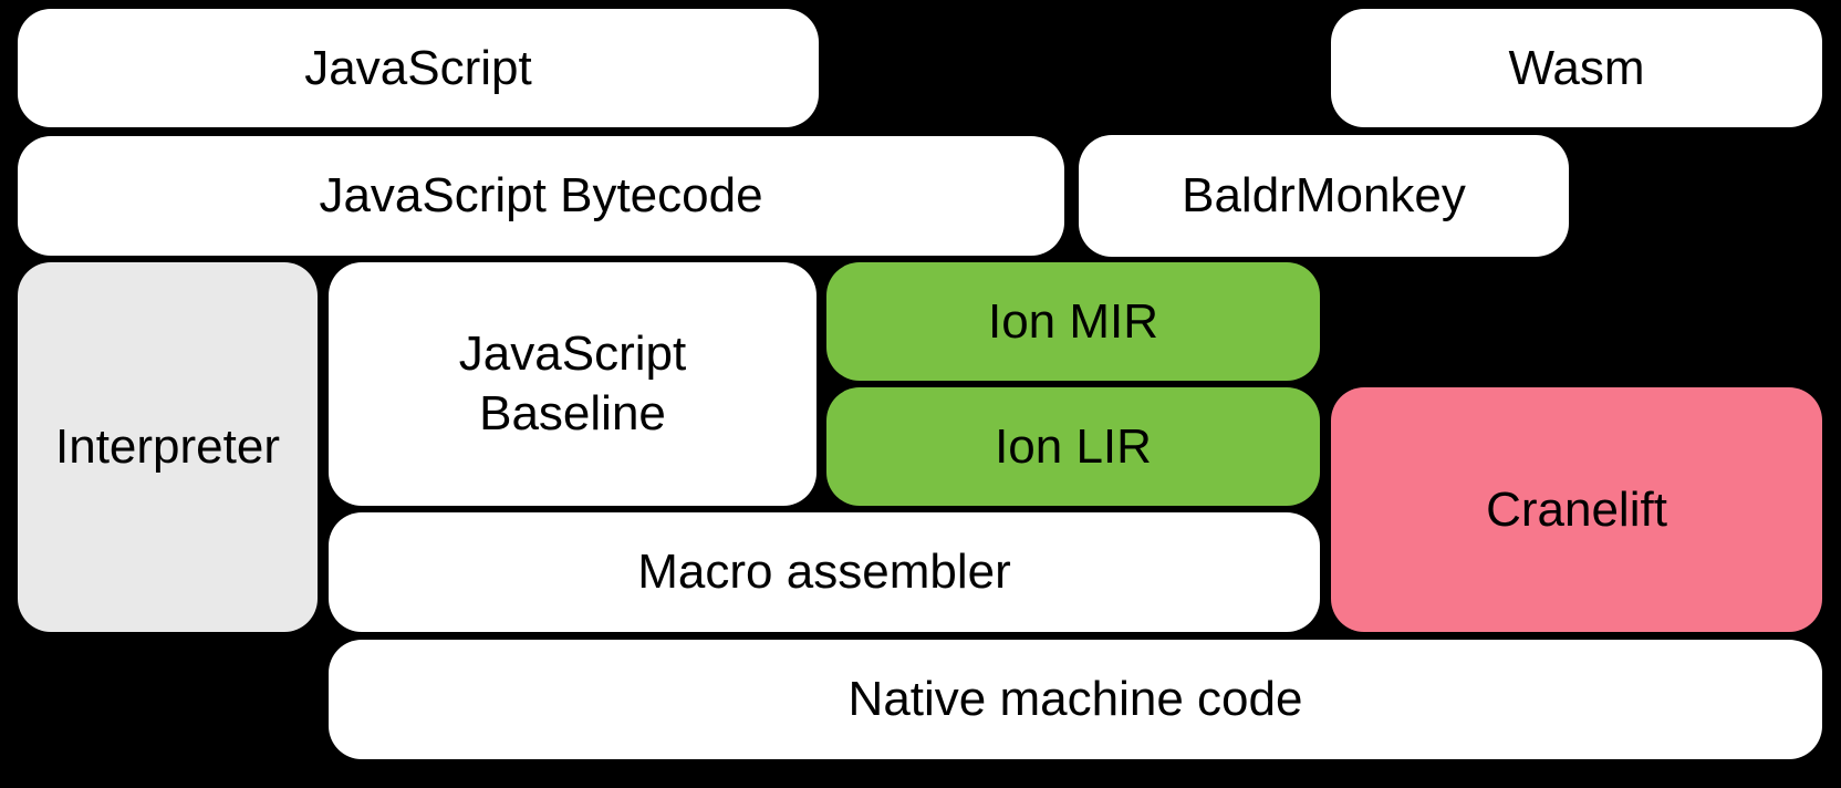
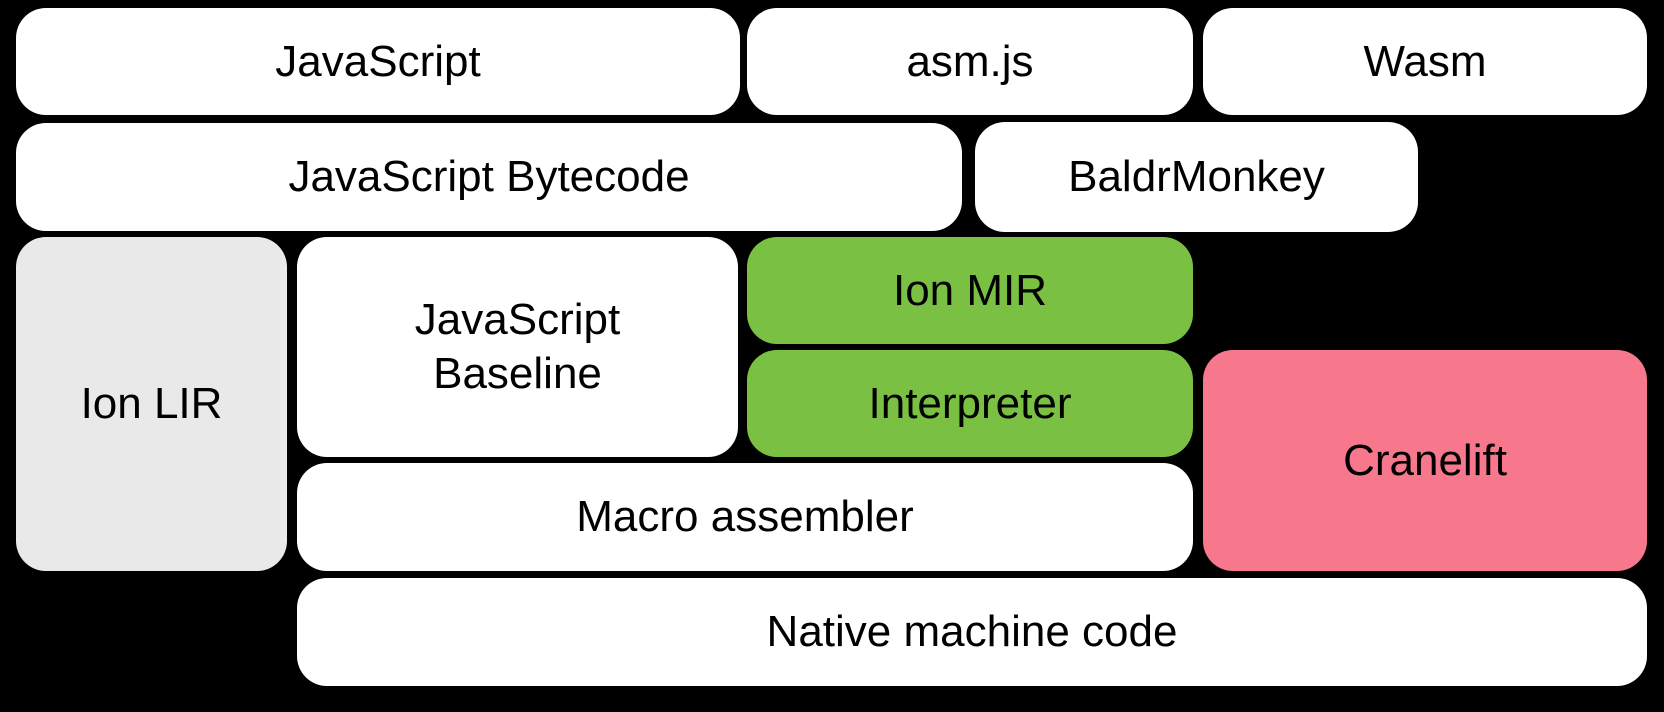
  JavaScript
+ asm.js
  Wasm
  JavaScript Bytecode
  BaldrMonkey
- Interpreter
+ Ion LIR
  JavaScript Baseline
  Ion MIR
- Ion LIR
+ Interpreter
  Cranelift
  Macro assembler
  Native machine code
